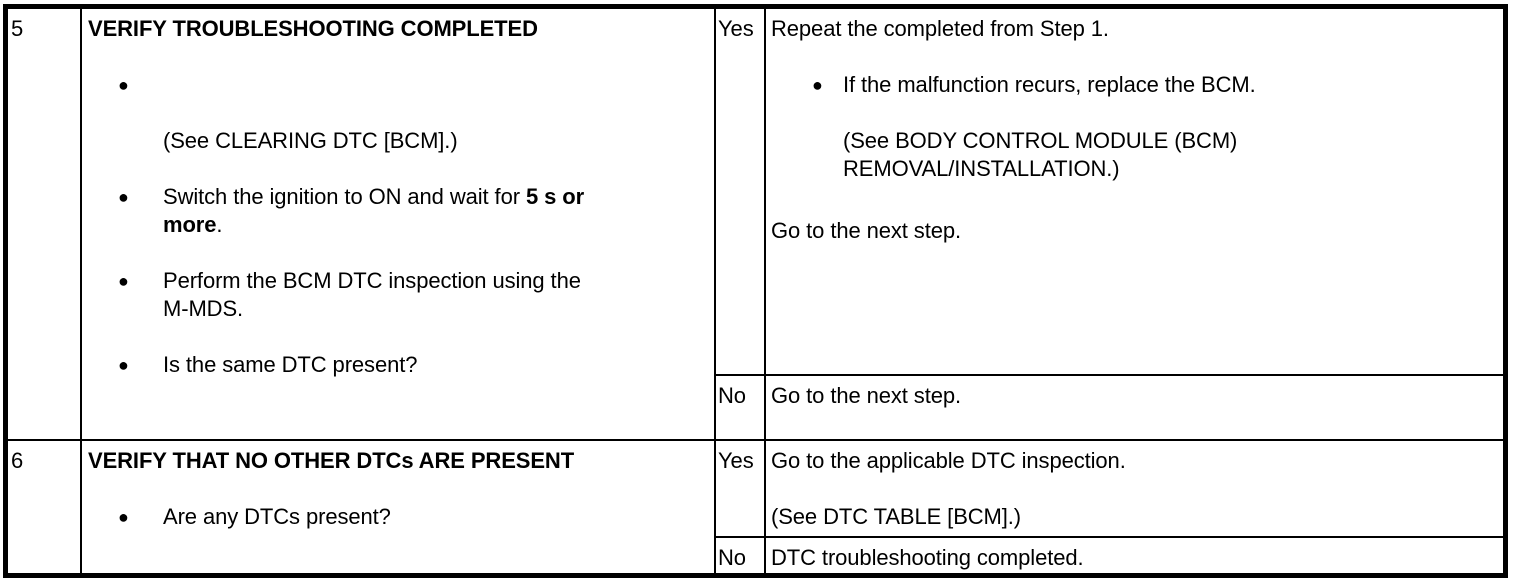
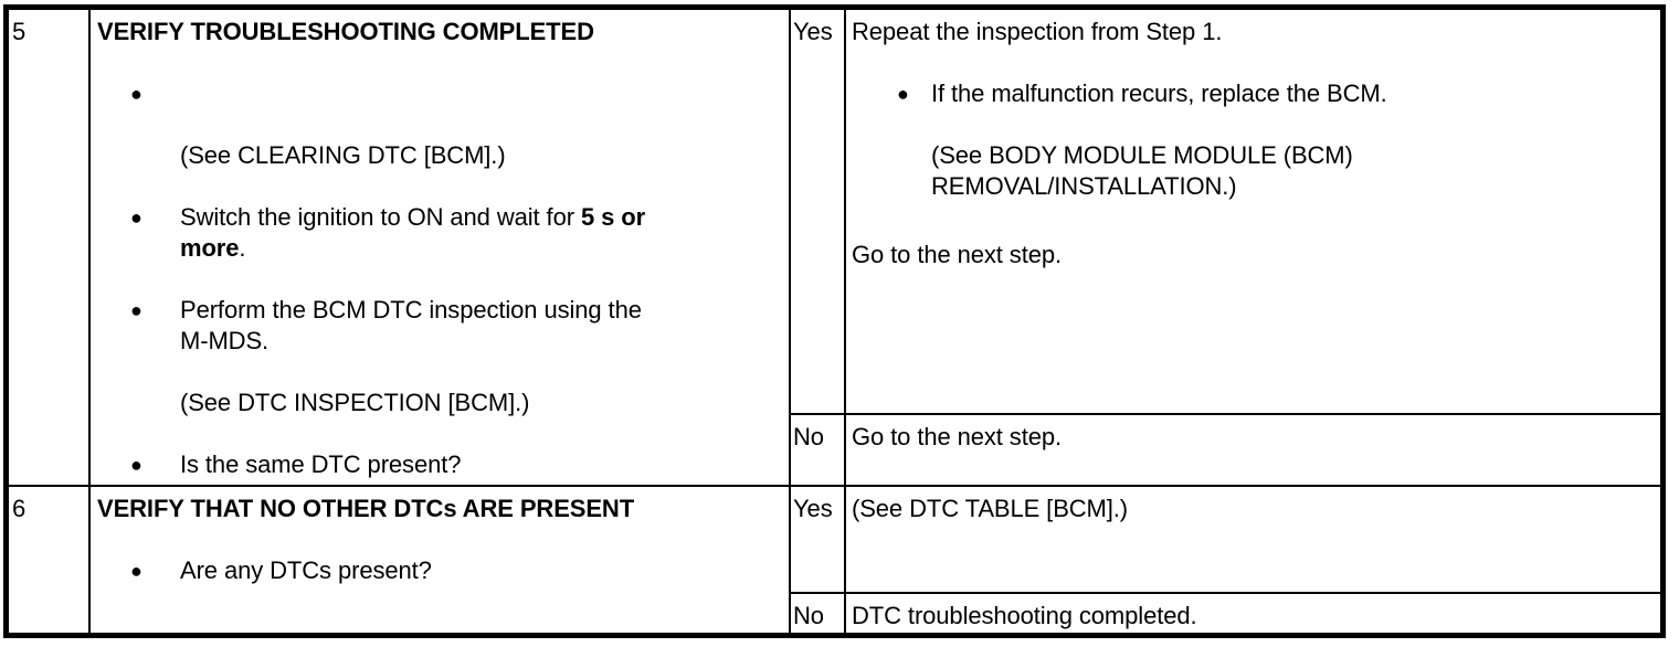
  5
  VERIFY TROUBLESHOOTING COMPLETED
  ●
  (See CLEARING DTC [BCM].)
  ●
  Switch the ignition to ON and wait for 5 s or
  more.
  ●
  Perform the BCM DTC inspection using the
  M-MDS.
+ (See DTC INSPECTION [BCM].)
  ●
  Is the same DTC present?
  Yes
- Repeat the completed from Step 1.
+ Repeat the inspection from Step 1.
  ●
  If the malfunction recurs, replace the BCM.
- (See BODY CONTROL MODULE (BCM)
+ (See BODY MODULE MODULE (BCM)
  REMOVAL/INSTALLATION.)
  Go to the next step.
  No
  Go to the next step.
  6
  VERIFY THAT NO OTHER DTCs ARE PRESENT
  ●
  Are any DTCs present?
  Yes
- Go to the applicable DTC inspection.
  (See DTC TABLE [BCM].)
  No
  DTC troubleshooting completed.
